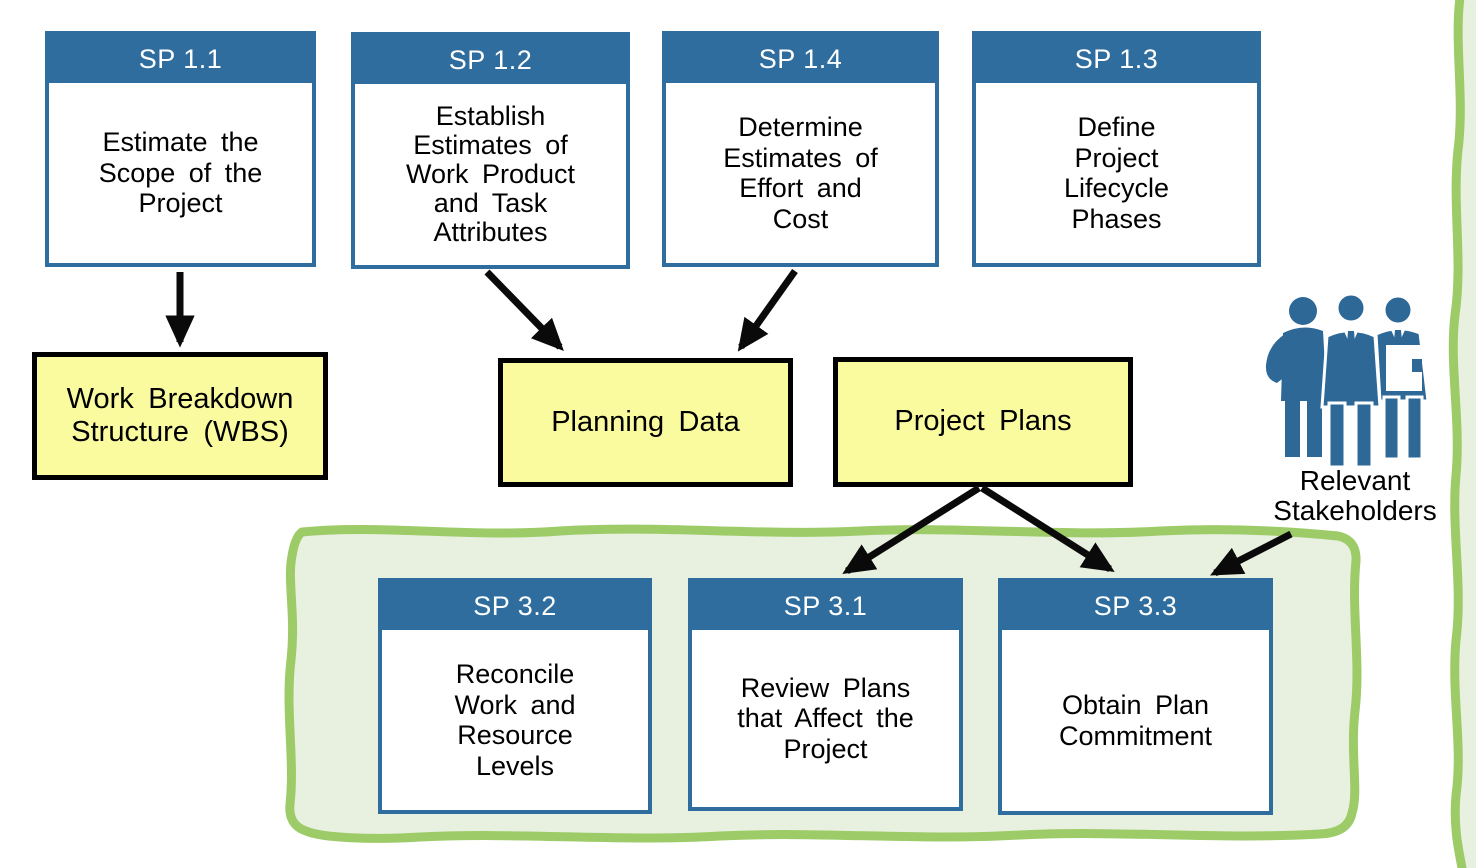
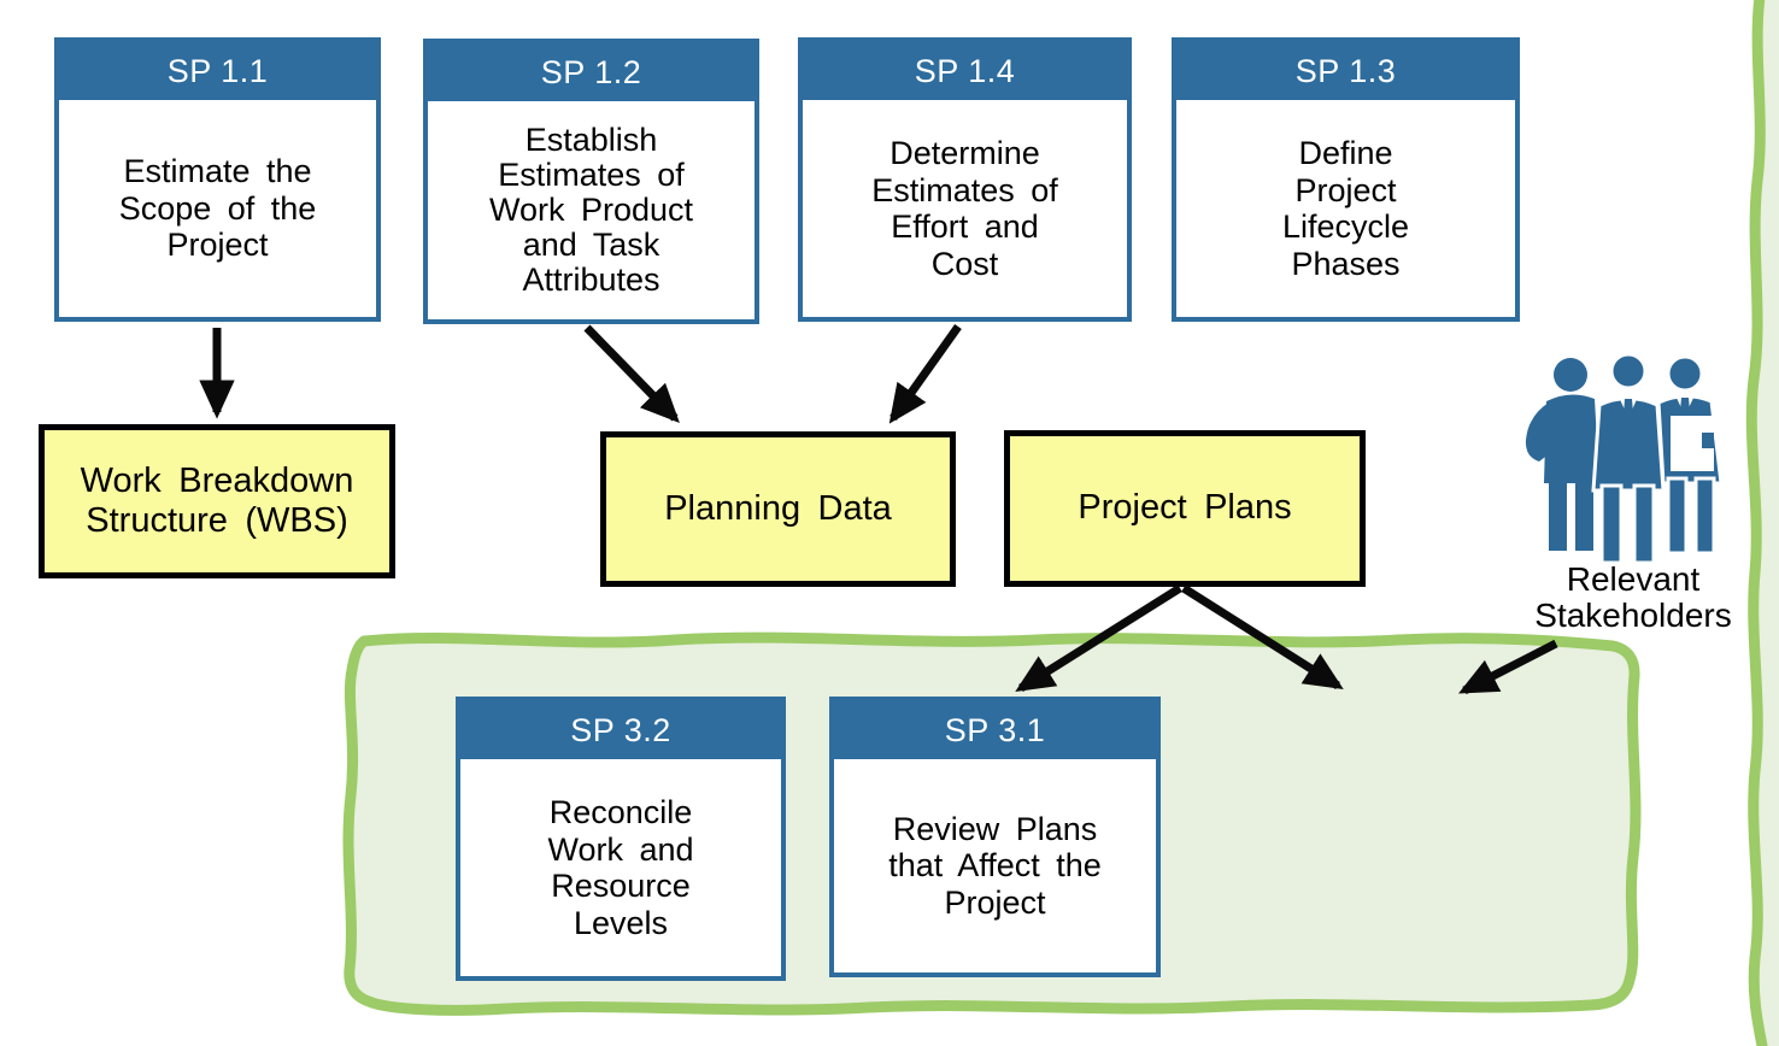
  SP 1.1
  Estimate the
  Scope of the
  Project
  SP 1.2
  Establish
  Estimates of
  Work Product
  and Task
  Attributes
  SP 1.4
  Determine
  Estimates of
  Effort and
  Cost
  SP 1.3
  Define
  Project
  Lifecycle
  Phases
  SP 3.2
  Reconcile
  Work and
  Resource
  Levels
  SP 3.1
  Review Plans
  that Affect the
  Project
- SP 3.3
- Obtain Plan
- Commitment
  Work Breakdown
  Structure (WBS)
  Planning Data
  Project Plans
  Relevant
  Stakeholders
